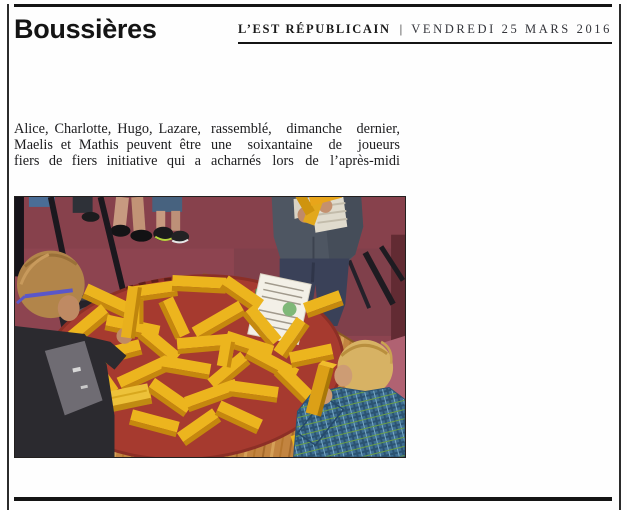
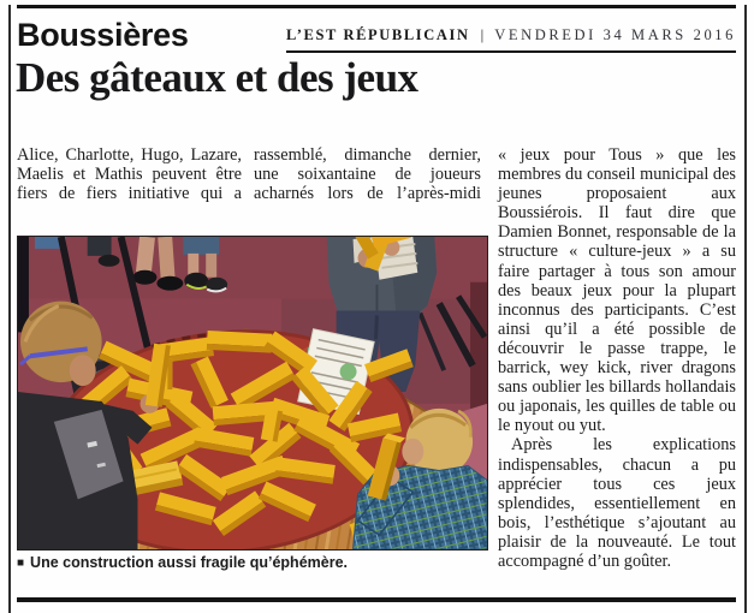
  Boussières
- L’EST RÉPUBLICAIN | VENDREDI 25 MARS 2016
+ L’EST RÉPUBLICAIN | VENDREDI 34 MARS 2016
+ Des gâteaux et des jeux
  Alice, Charlotte, Hugo, Lazare, Maelis et Mathis peuvent être fiers de fiers initiative qui a
  rassemblé, dimanche dernier, une soixantaine de joueurs acharnés lors de l’après-midi
+ « jeux pour Tous » que les membres du conseil municipal des jeunes proposaient aux Boussiérois. Il faut dire que Damien Bonnet, responsable de la structure « culture-jeux » a su faire partager à tous son amour des beaux jeux pour la plupart inconnus des participants. C’est ainsi qu’il a été possible de découvrir le passe trappe, le barrick, wey kick, river dragons sans oublier les billards hollandais ou japonais, les quilles de table ou le nyout ou yut.
+ Après les explications indispensables, chacun a pu apprécier tous ces jeux splendides, essentiellement en bois, l’esthétique s’ajoutant au plaisir de la nouveauté. Le tout accompagné d’un goûter.
+ ■ Une construction aussi fragile qu’éphémère.
